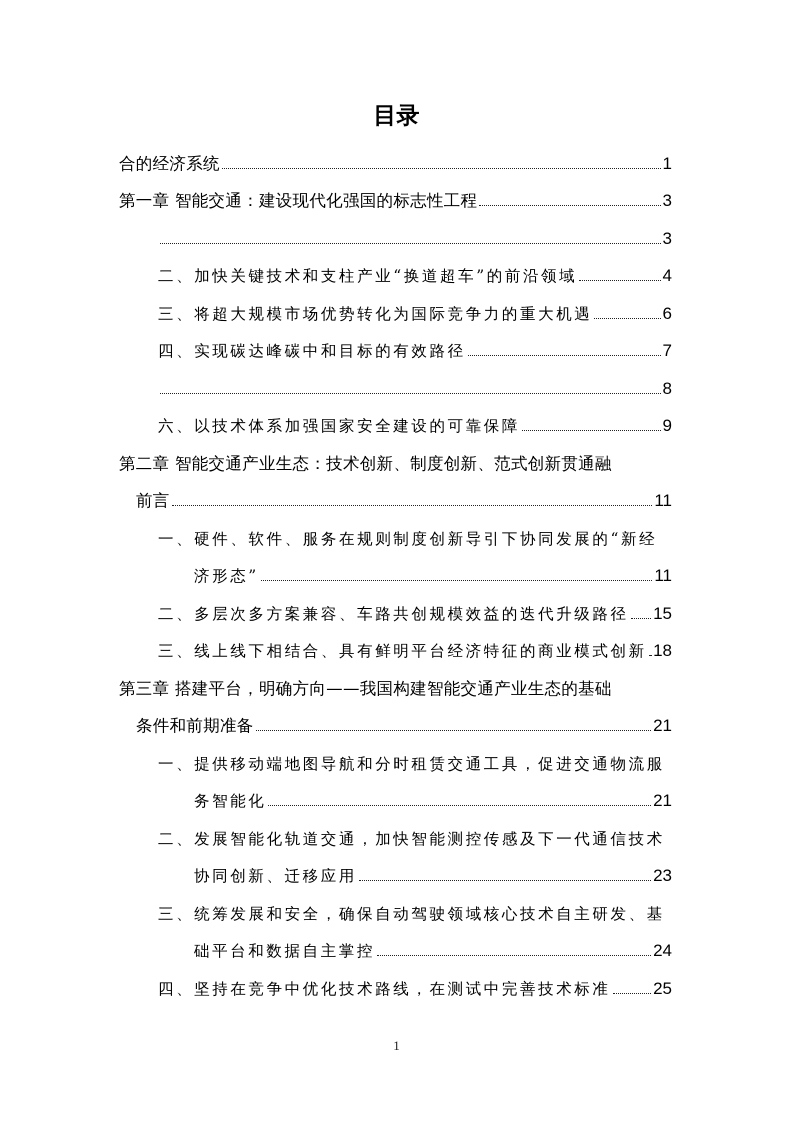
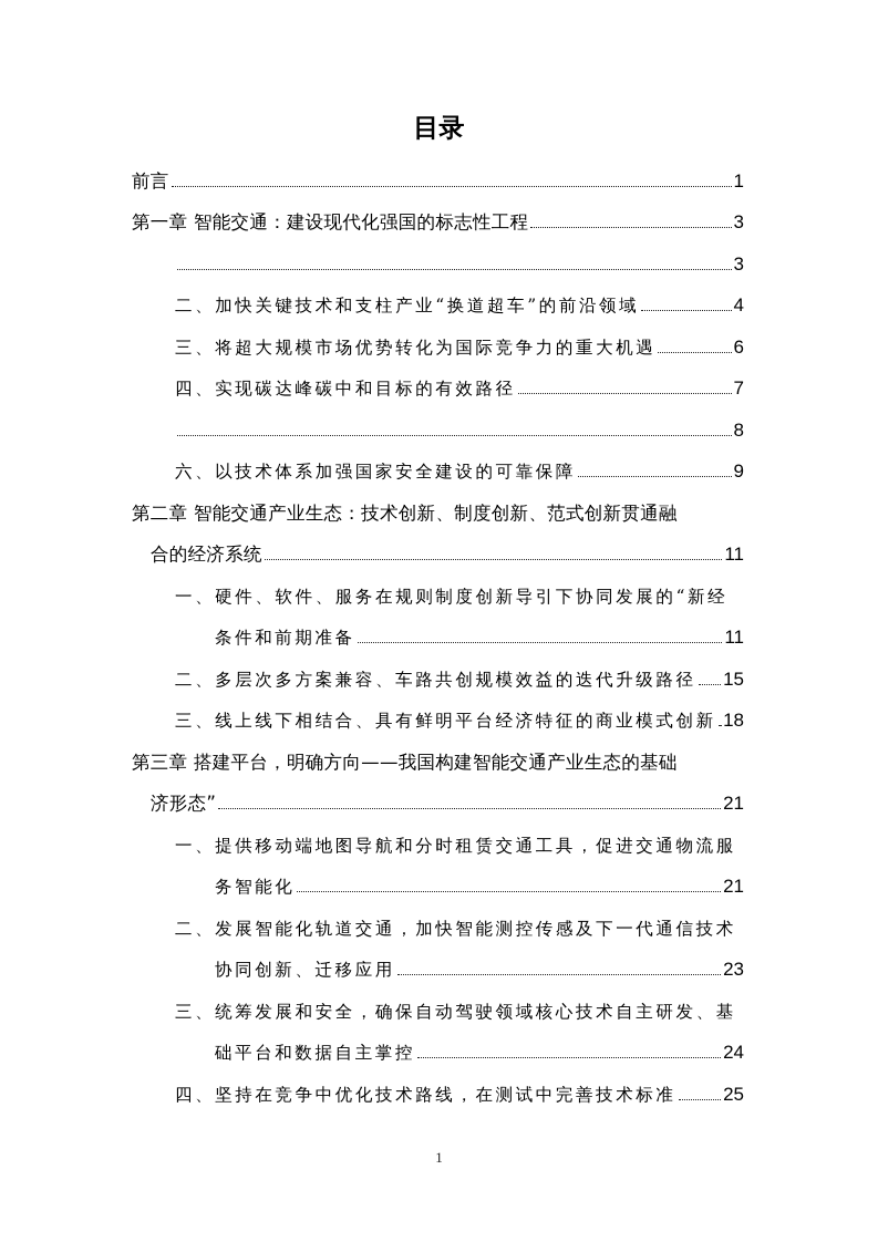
  目录
- 合的经济系统
+ 前言
  1
  第一章 智能交通：建设现代化强国的标志性工程
  3
  3
  二、加快关键技术和支柱产业“换道超车”的前沿领域
  4
  三、将超大规模市场优势转化为国际竞争力的重大机遇
  6
  四、实现碳达峰碳中和目标的有效路径
  7
  8
  六、以技术体系加强国家安全建设的可靠保障
  9
  第二章 智能交通产业生态：技术创新、制度创新、范式创新贯通融
- 前言
+ 合的经济系统
  11
  一、硬件、软件、服务在规则制度创新导引下协同发展的“新经
- 济形态”
+ 条件和前期准备
  11
  二、多层次多方案兼容、车路共创规模效益的迭代升级路径
  15
  三、线上线下相结合、具有鲜明平台经济特征的商业模式创新
  18
  第三章 搭建平台，明确方向——我国构建智能交通产业生态的基础
- 条件和前期准备
+ 济形态”
  21
  一、提供移动端地图导航和分时租赁交通工具，促进交通物流服
  务智能化
  21
  二、发展智能化轨道交通，加快智能测控传感及下一代通信技术
  协同创新、迁移应用
  23
  三、统筹发展和安全，确保自动驾驶领域核心技术自主研发、基
  础平台和数据自主掌控
  24
  四、坚持在竞争中优化技术路线，在测试中完善技术标准
  25
  1
